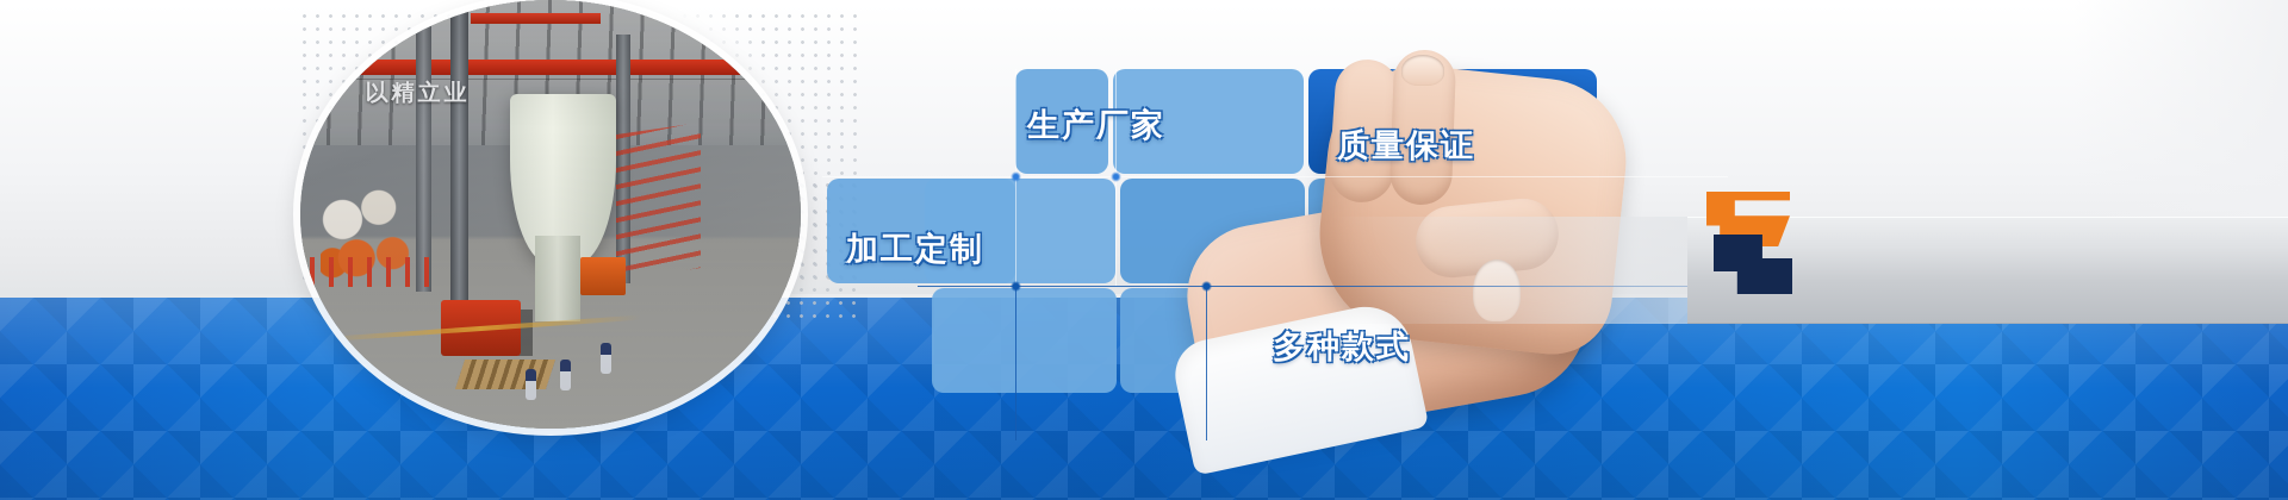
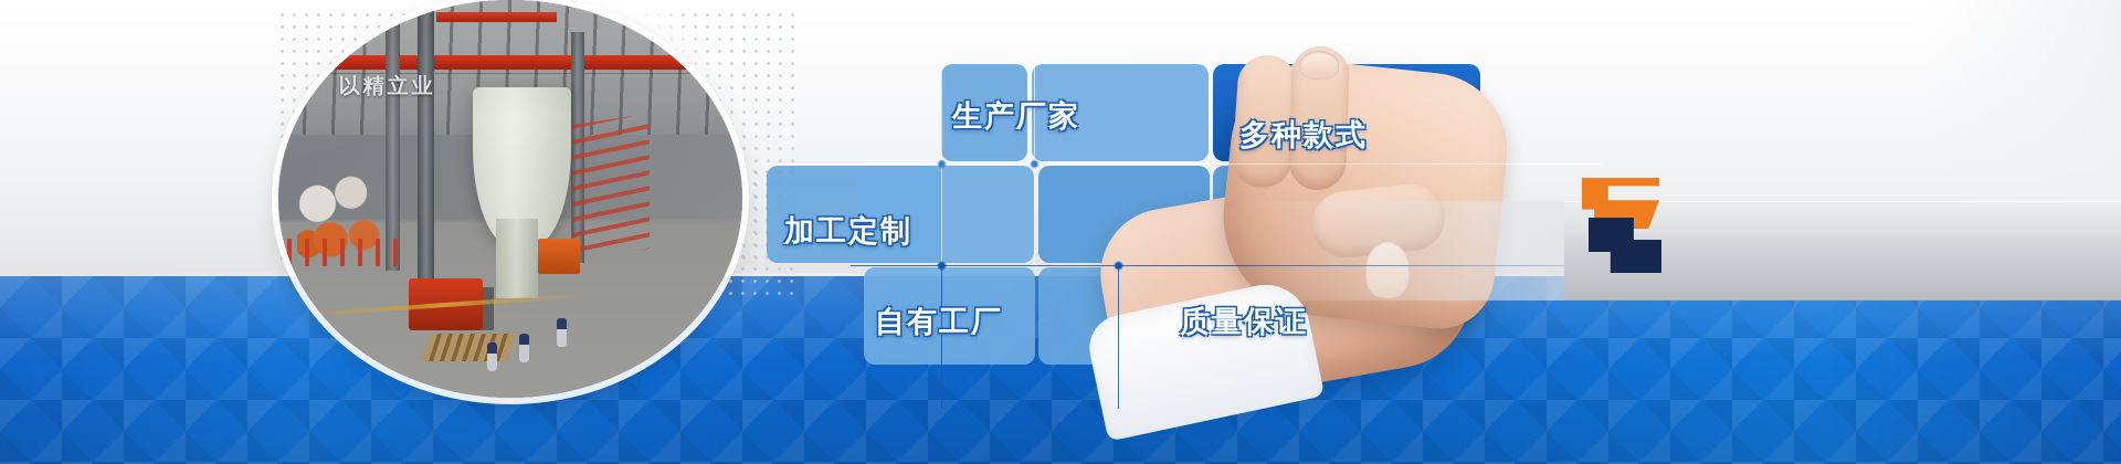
  生产厂家
- 质量保证
+ 多种款式
  加工定制
+ 自有工厂
- 多种款式
+ 质量保证
